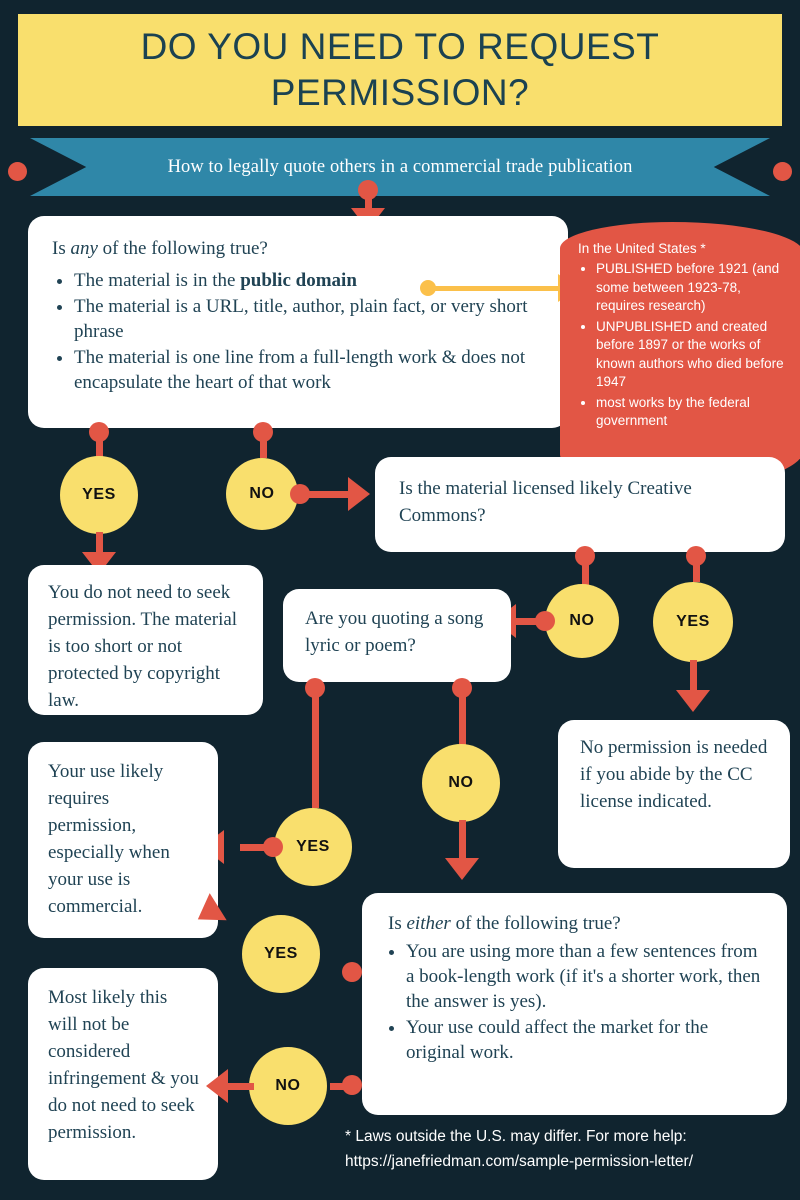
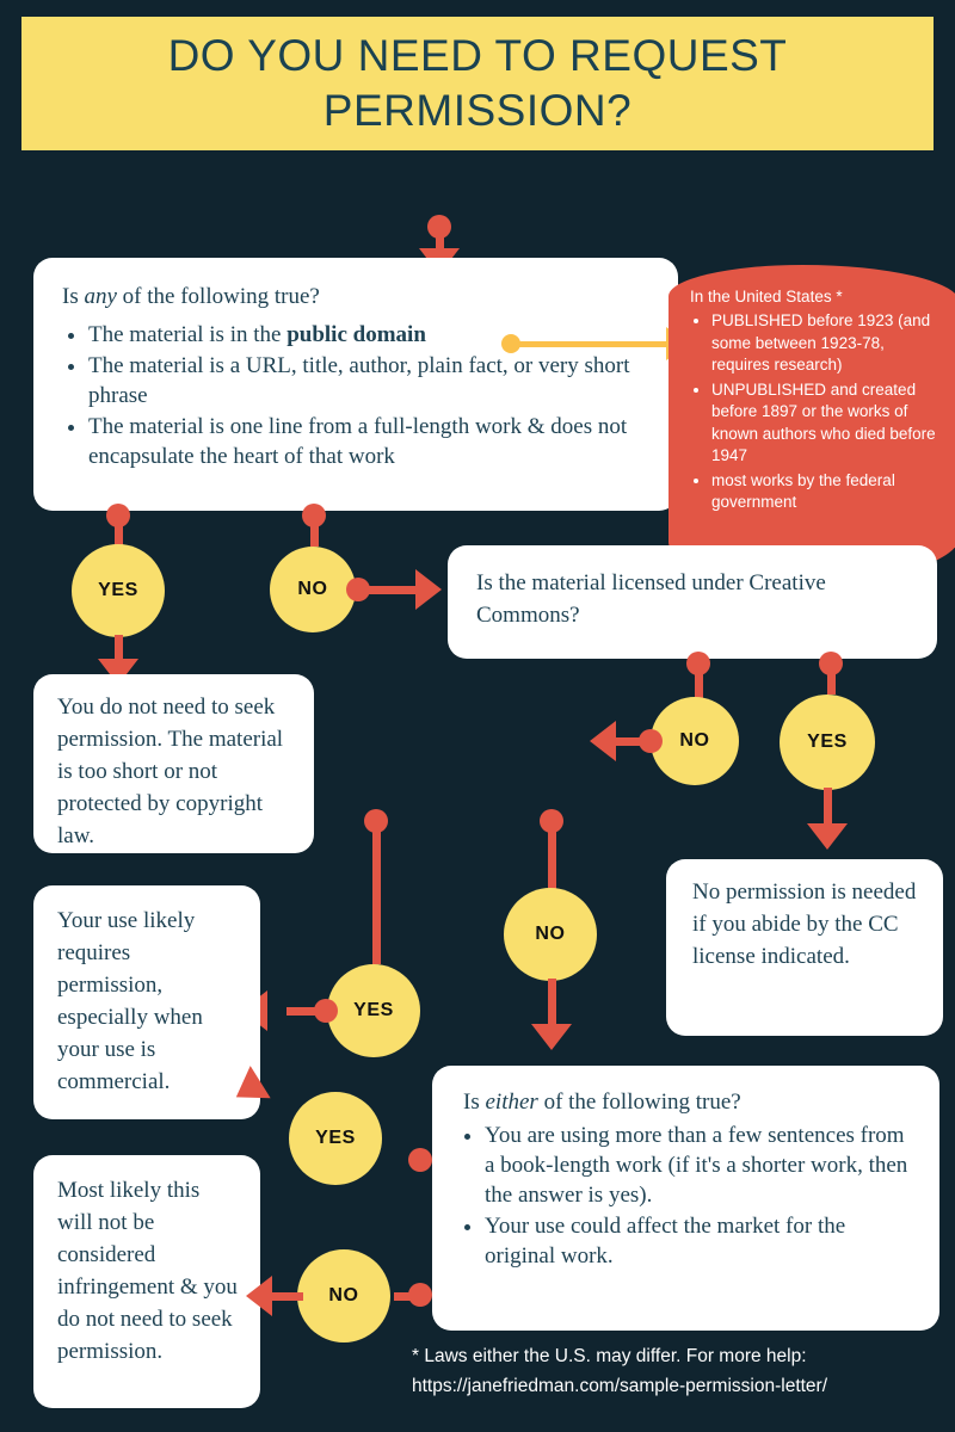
  DO YOU NEED TO REQUEST PERMISSION?
- How to legally quote others in a commercial trade publication
  Is any of the following true?
  The material is in the public domain
  The material is a URL, title, author, plain fact, or very short phrase
  The material is one line from a full-length work & does not encapsulate the heart of that work
  In the United States *
- PUBLISHED before 1921 (and some between 1923-78, requires research)
+ PUBLISHED before 1923 (and some between 1923-78, requires research)
  UNPUBLISHED and created before 1897 or the works of known authors who died before 1947
  most works by the federal government
  YES
  NO
- Is the material licensed likely Creative Commons?
+ Is the material licensed under Creative Commons?
  NO
  YES
  You do not need to seek permission. The material is too short or not protected by copyright law.
- Are you quoting a song lyric or poem?
  No permission is needed if you abide by the CC license indicated.
  YES
  NO
  Your use likely requires permission, especially when your use is commercial.
  Most likely this will not be considered infringement & you do not need to seek permission.
  Is either of the following true?
  You are using more than a few sentences from a book-length work (if it's a shorter work, then the answer is yes).
  Your use could affect the market for the original work.
  YES
  NO
- * Laws outside the U.S. may differ. For more help:
+ * Laws either the U.S. may differ. For more help:
  https://janefriedman.com/sample-permission-letter/
